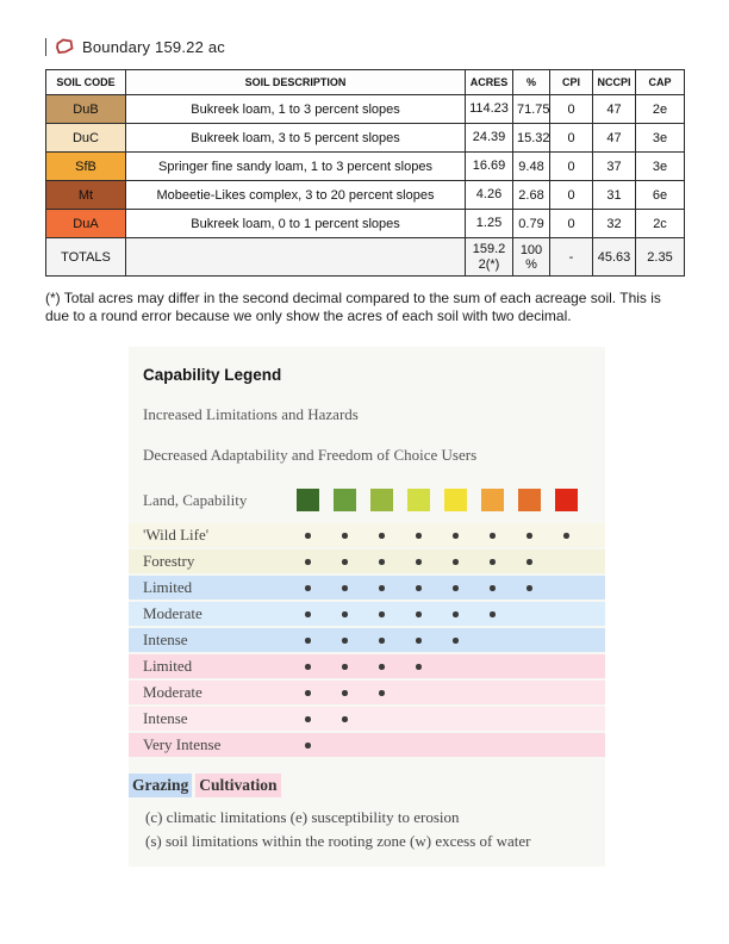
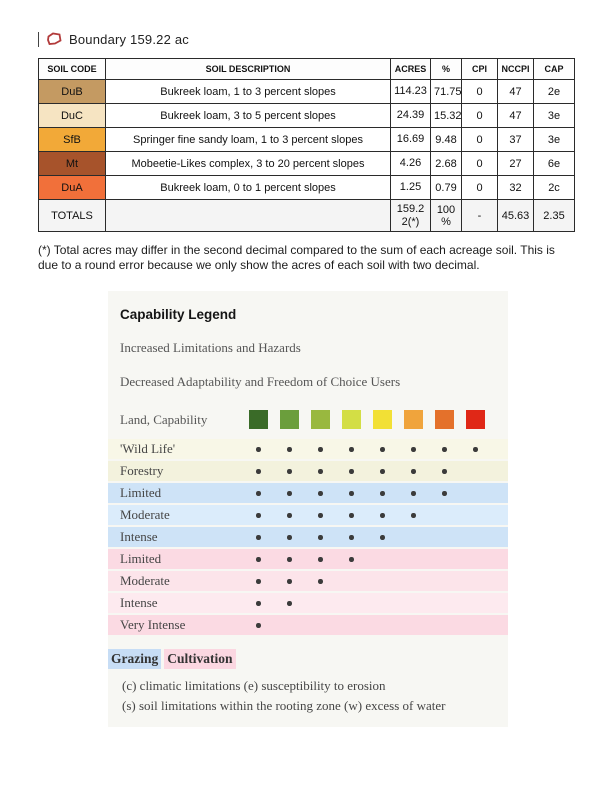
  Boundary 159.22 ac
  SOIL CODE	SOIL DESCRIPTION	ACRES	%	CPI	NCCPI	CAP
  DuB	Bukreek loam, 1 to 3 percent slopes	114.23	71.75	0	47	2e
  DuC	Bukreek loam, 3 to 5 percent slopes	24.39	15.32	0	47	3e
  SfB	Springer fine sandy loam, 1 to 3 percent slopes	16.69	9.48	0	37	3e
- Mt	Mobeetie-Likes complex, 3 to 20 percent slopes	4.26	2.68	0	31	6e
+ Mt	Mobeetie-Likes complex, 3 to 20 percent slopes	4.26	2.68	0	27	6e
  DuA	Bukreek loam, 0 to 1 percent slopes	1.25	0.79	0	32	2c
  TOTALS		159.22(*)	100 %	-	45.63	2.35
  (*) Total acres may differ in the second decimal compared to the sum of each acreage soil. This is due to a round error because we only show the acres of each soil with two decimal.
  Capability Legend
  Increased Limitations and Hazards
  Decreased Adaptability and Freedom of Choice Users
  Land, Capability
  'Wild Life'
  Forestry
  Limited
  Moderate
  Intense
  Limited
  Moderate
  Intense
  Very Intense
  Grazing
  Cultivation
  (c) climatic limitations (e) susceptibility to erosion
  (s) soil limitations within the rooting zone (w) excess of water
